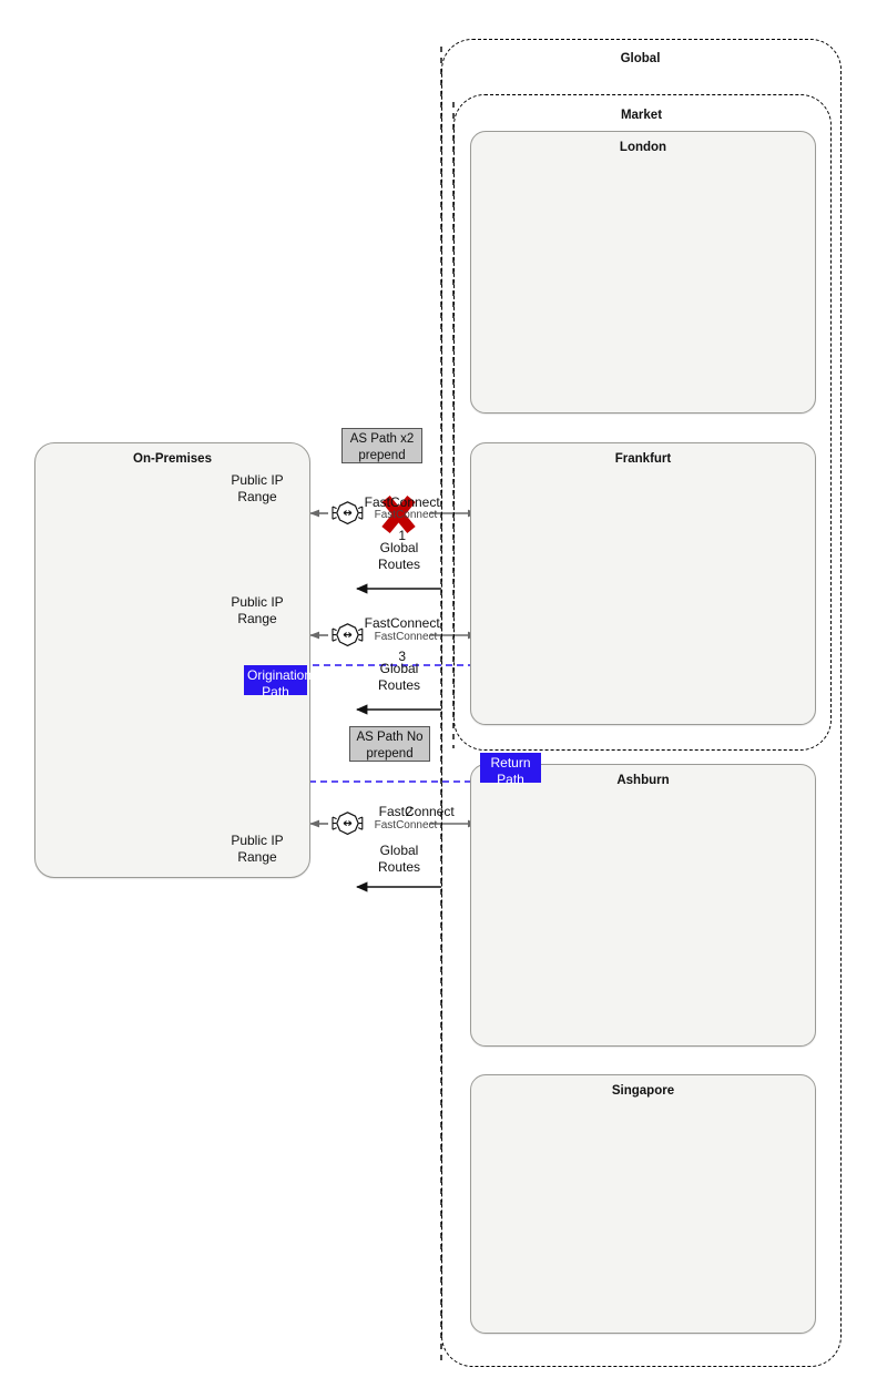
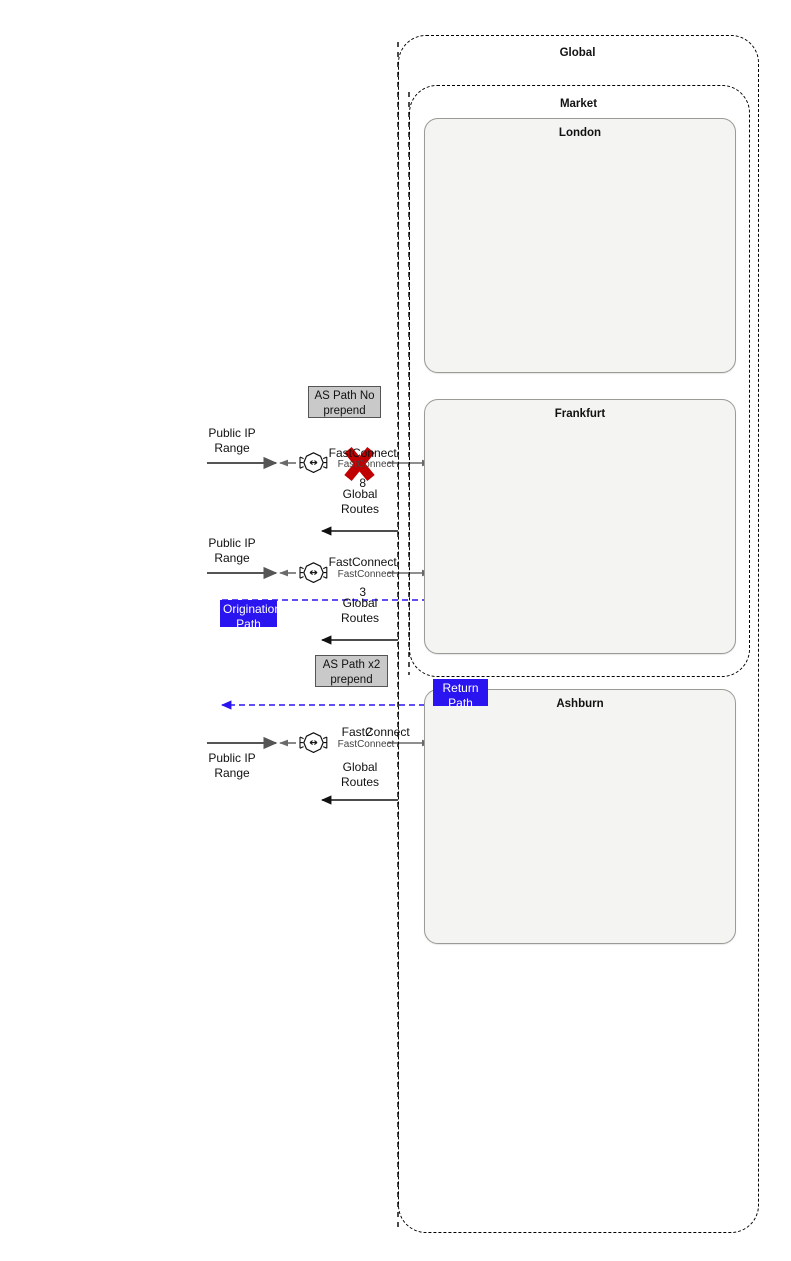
  Global
  Market
  London
  Frankfurt
  Ashburn
- Singapore
- On-Premises
  Public IP
  Range
  FastConnect
- 1
+ 8
  FastConnect
  Global
  Routes
- AS Path x2 prepend
+ AS Path No prepend
  Public IP
  Range
  FastConnect
  3
  FastConnect
  Global
  Routes
- AS Path No prepend
+ AS Path x2 prepend
  FastConnect
  2
  FastConnect
  Global
  Routes
  Public IP
  Range
  Origination Path
  Return Path
